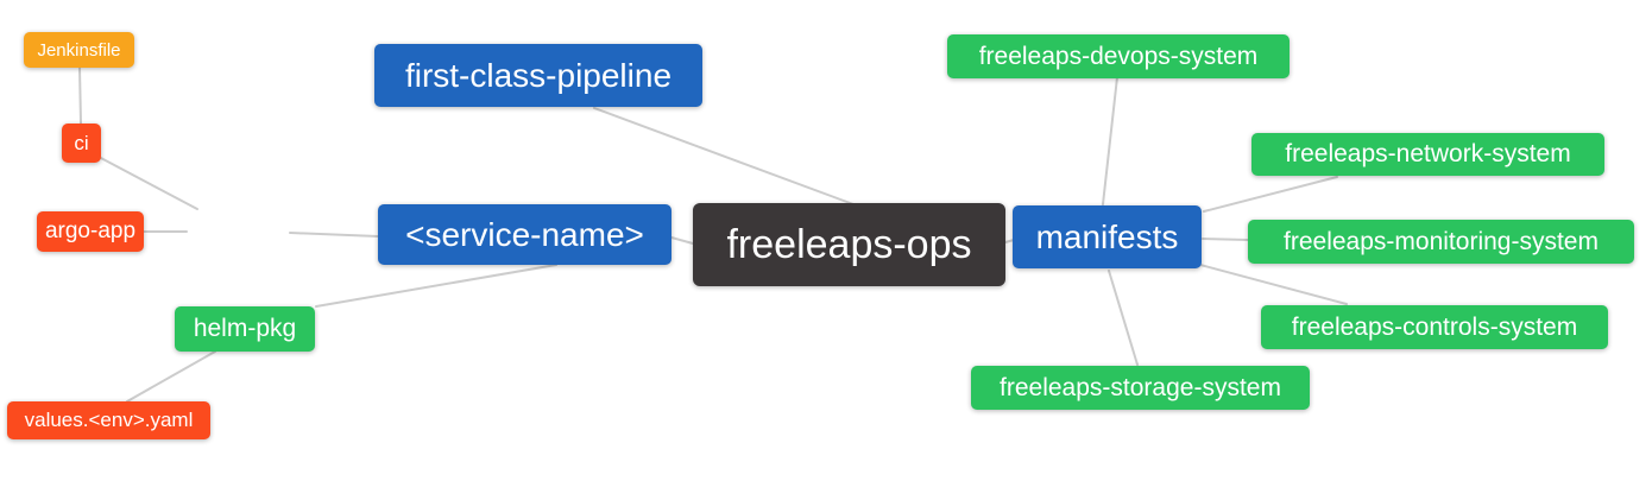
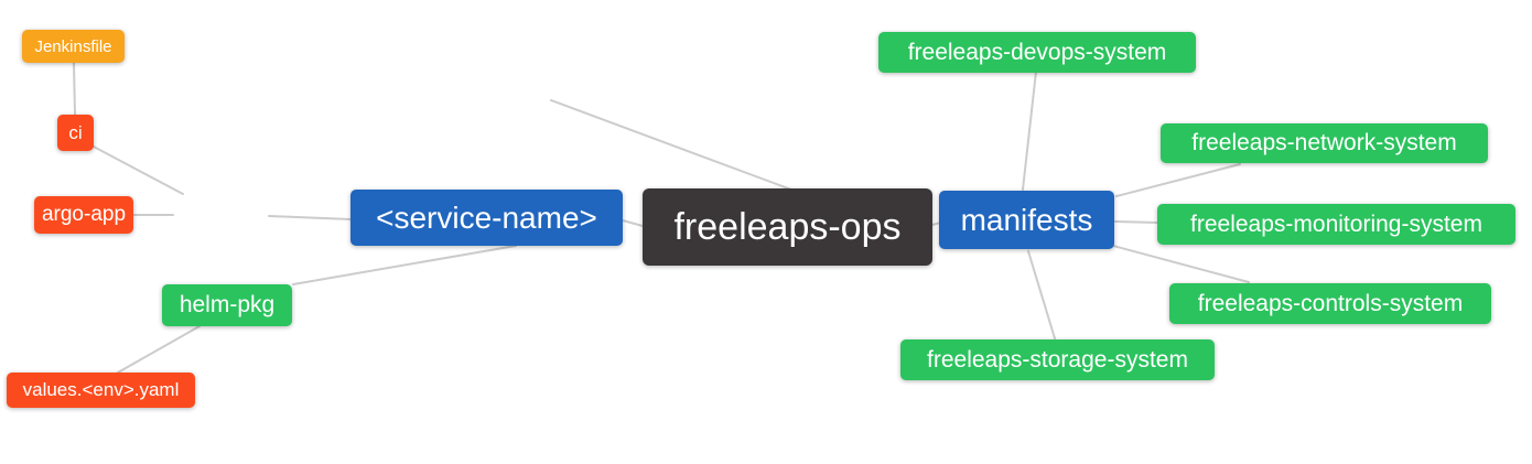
  Jenkinsfile
  ci
  argo-app
- first-class-pipeline
  <service-name>
  freeleaps-ops
  manifests
  helm-pkg
  values.<env>.yaml
  freeleaps-devops-system
  freeleaps-network-system
  freeleaps-monitoring-system
  freeleaps-controls-system
  freeleaps-storage-system
